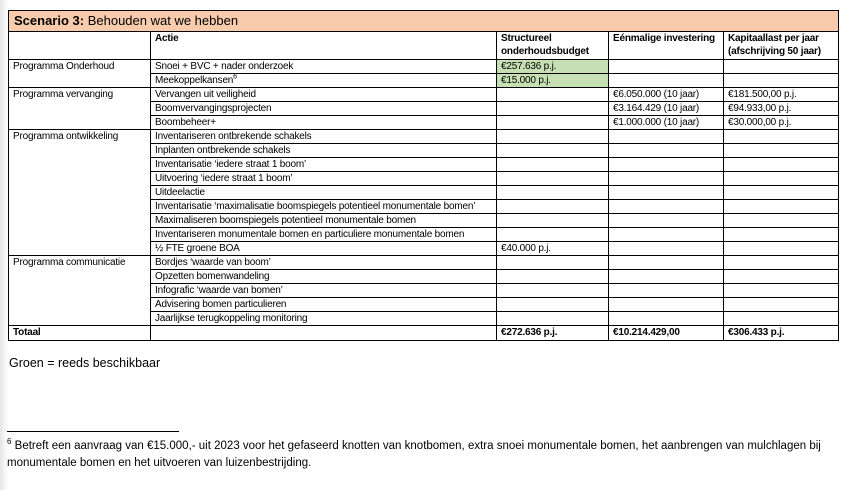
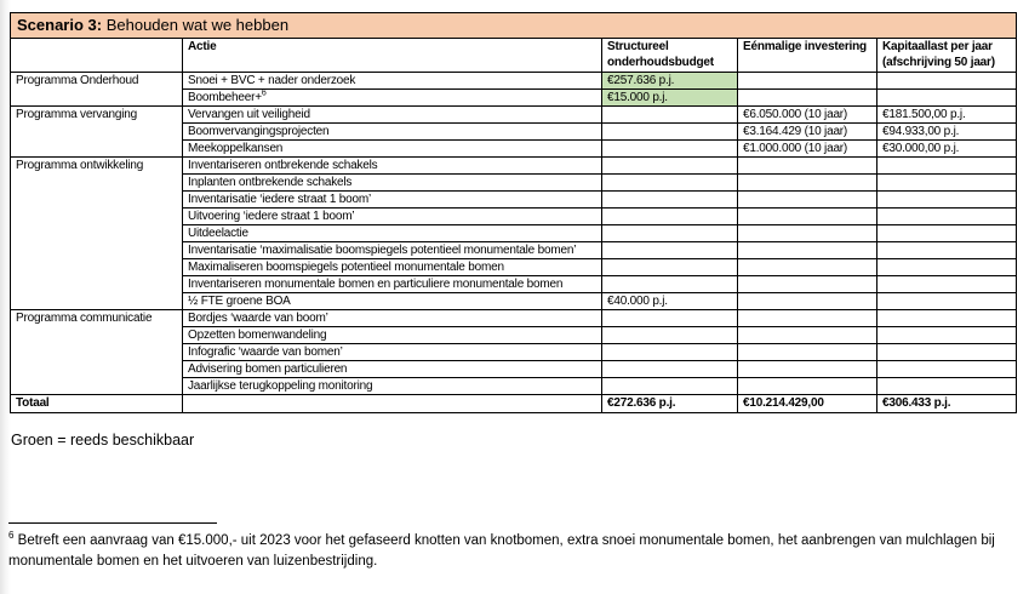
  Scenario 3: Behouden wat we hebben
  	Actie	Structureel onderhoudsbudget	Eénmalige investering	Kapitaallast per jaar (afschrijving 50 jaar)
  Programma Onderhoud	Snoei + BVC + nader onderzoek	€257.636 p.j.
- Meekoppelkansen	€15.000 p.j.
+ Boombeheer+	€15.000 p.j.
  Programma vervanging	Vervangen uit veiligheid		€6.050.000 (10 jaar)	€181.500,00 p.j.
  Boomvervangingsprojecten		€3.164.429 (10 jaar)	€94.933,00 p.j.
- Boombeheer+		€1.000.000 (10 jaar)	€30.000,00 p.j.
+ Meekoppelkansen		€1.000.000 (10 jaar)	€30.000,00 p.j.
  Programma ontwikkeling	Inventariseren ontbrekende schakels
  Inplanten ontbrekende schakels
  Inventarisatie ‘iedere straat 1 boom’
  Uitvoering ‘iedere straat 1 boom’
  Uitdeelactie
  Inventarisatie ‘maximalisatie boomspiegels potentieel monumentale bomen’
  Maximaliseren boomspiegels potentieel monumentale bomen
  Inventariseren monumentale bomen en particuliere monumentale bomen
  ½ FTE groene BOA	€40.000 p.j.
  Programma communicatie	Bordjes ‘waarde van boom’
  Opzetten bomenwandeling
  Infografic ‘waarde van bomen’
  Advisering bomen particulieren
  Jaarlijkse terugkoppeling monitoring
  Totaal		€272.636 p.j.	€10.214.429,00	€306.433 p.j.
  Groen = reeds beschikbaar
  6 Betreft een aanvraag van €15.000,- uit 2023 voor het gefaseerd knotten van knotbomen, extra snoei monumentale bomen, het aanbrengen van mulchlagen bij monumentale bomen en het uitvoeren van luizenbestrijding.
